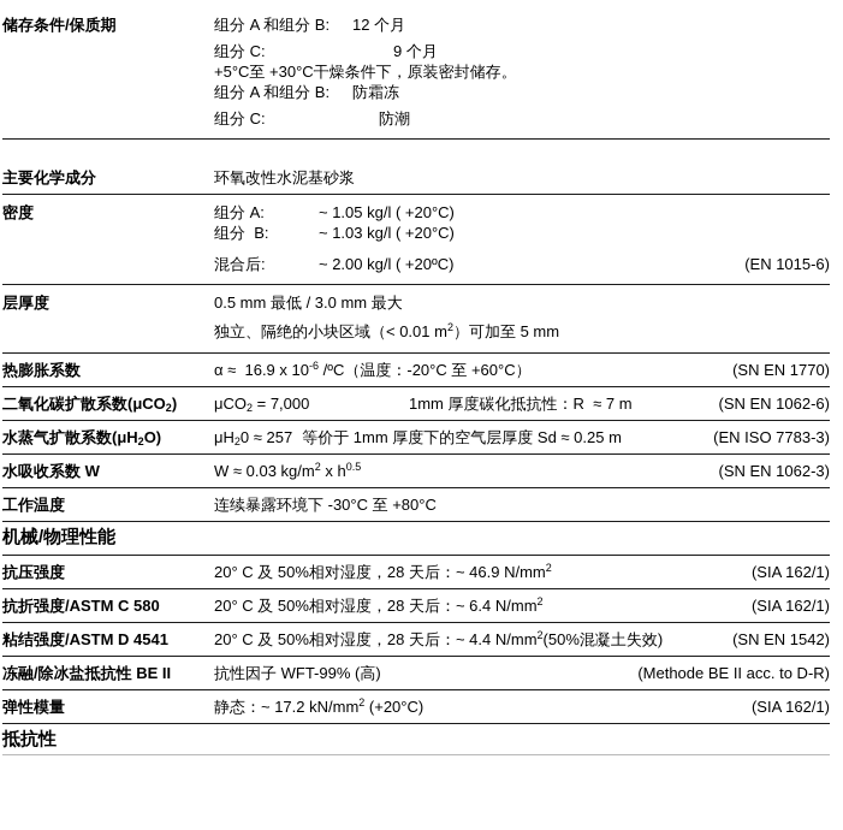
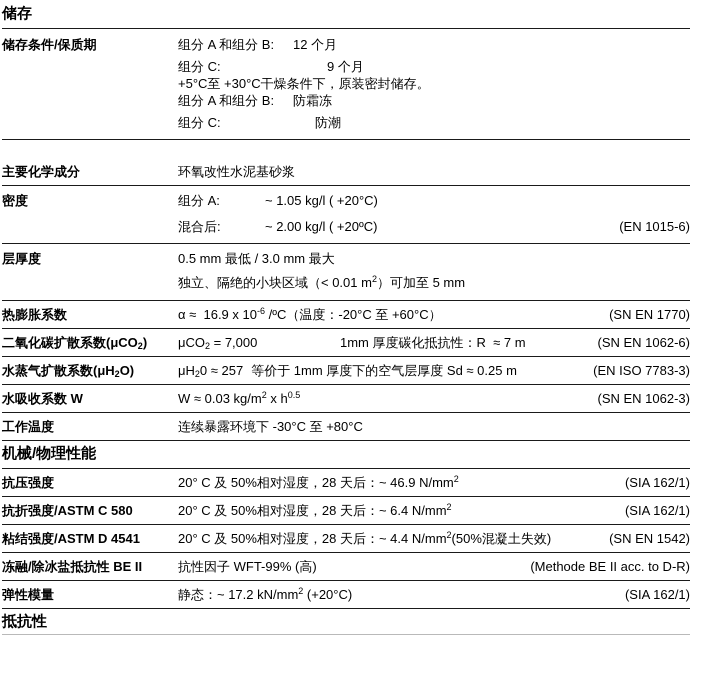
+ 储存
  储存条件/保质期
  组分 A 和组分 B: 12 个月
  组分 C: 9 个月
  +5°C至 +30°C干燥条件下，原装密封储存。
  组分 A 和组分 B: 防霜冻
  组分 C: 防潮
  主要化学成分
  环氧改性水泥基砂浆
  密度
  组分 A: ~ 1.05 kg/l ( +20°C)
- 组分 B: ~ 1.03 kg/l ( +20°C)
  混合后: ~ 2.00 kg/l ( +20ºC)
  (EN 1015-6)
  层厚度
  0.5 mm 最低 / 3.0 mm 最大
  独立、隔绝的小块区域（< 0.01 m2）可加至 5 mm
  热膨胀系数
  α ≈ 16.9 x 10-6 /ºC（温度：-20°C 至 +60°C）
  (SN EN 1770)
  二氧化碳扩散系数(μCO2)
  μCO2 = 7,000 1mm 厚度碳化抵抗性：R ≈ 7 m
  (SN EN 1062-6)
  水蒸气扩散系数(μH2O)
  μH20 ≈ 257 等价于 1mm 厚度下的空气层厚度 Sd ≈ 0.25 m
  (EN ISO 7783-3)
  水吸收系数 W
  W ≈ 0.03 kg/m2 x h0.5
  (SN EN 1062-3)
  工作温度
  连续暴露环境下 -30°C 至 +80°C
  机械/物理性能
  抗压强度
  20° C 及 50%相对湿度，28 天后：~ 46.9 N/mm2
  (SIA 162/1)
  抗折强度/ASTM C 580
  20° C 及 50%相对湿度，28 天后：~ 6.4 N/mm2
  (SIA 162/1)
  粘结强度/ASTM D 4541
  20° C 及 50%相对湿度，28 天后：~ 4.4 N/mm2(50%混凝土失效)
  (SN EN 1542)
  冻融/除冰盐抵抗性 BE II
  抗性因子 WFT-99% (高)
  (Methode BE II acc. to D-R)
  弹性模量
  静态：~ 17.2 kN/mm2 (+20°C)
  (SIA 162/1)
  抵抗性
